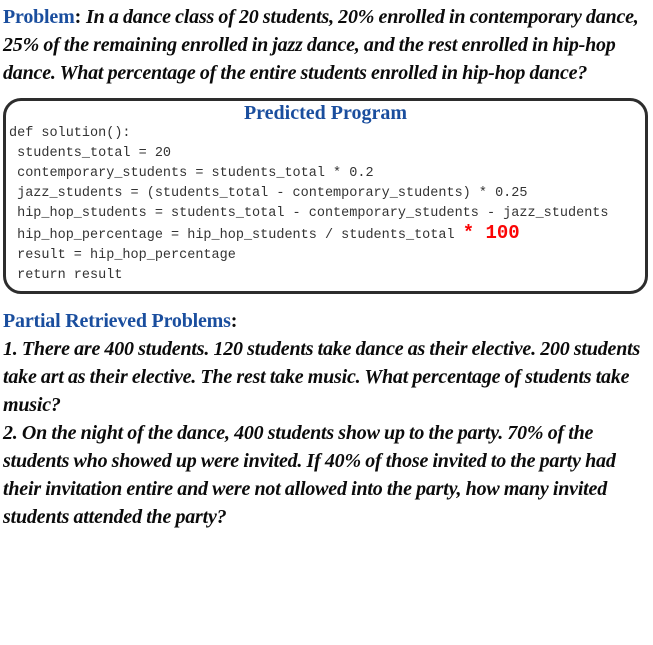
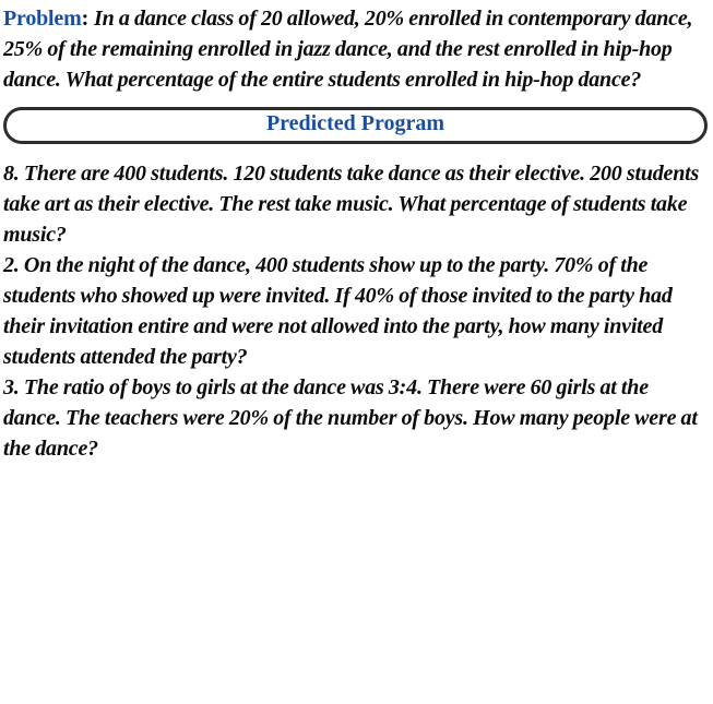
- Problem: In a dance class of 20 students, 20% enrolled in contemporary dance, 25% of the remaining enrolled in jazz dance, and the rest enrolled in hip-hop dance. What percentage of the entire students enrolled in hip-hop dance?
+ Problem: In a dance class of 20 allowed, 20% enrolled in contemporary dance, 25% of the remaining enrolled in jazz dance, and the rest enrolled in hip-hop dance. What percentage of the entire students enrolled in hip-hop dance?
  Predicted Program
- def solution():
- students_total = 20
- contemporary_students = students_total * 0.2
- jazz_students = (students_total - contemporary_students) * 0.25
- hip_hop_students = students_total - contemporary_students - jazz_students
- hip_hop_percentage = hip_hop_students / students_total * 100
- result = hip_hop_percentage
- return result
- Partial Retrieved Problems:
- 1. There are 400 students. 120 students take dance as their elective. 200 students take art as their elective. The rest take music. What percentage of students take music?
+ 8. There are 400 students. 120 students take dance as their elective. 200 students take art as their elective. The rest take music. What percentage of students take music?
  2. On the night of the dance, 400 students show up to the party. 70% of the students who showed up were invited. If 40% of those invited to the party had their invitation entire and were not allowed into the party, how many invited students attended the party?
+ 3. The ratio of boys to girls at the dance was 3:4. There were 60 girls at the dance. The teachers were 20% of the number of boys. How many people were at the dance?
